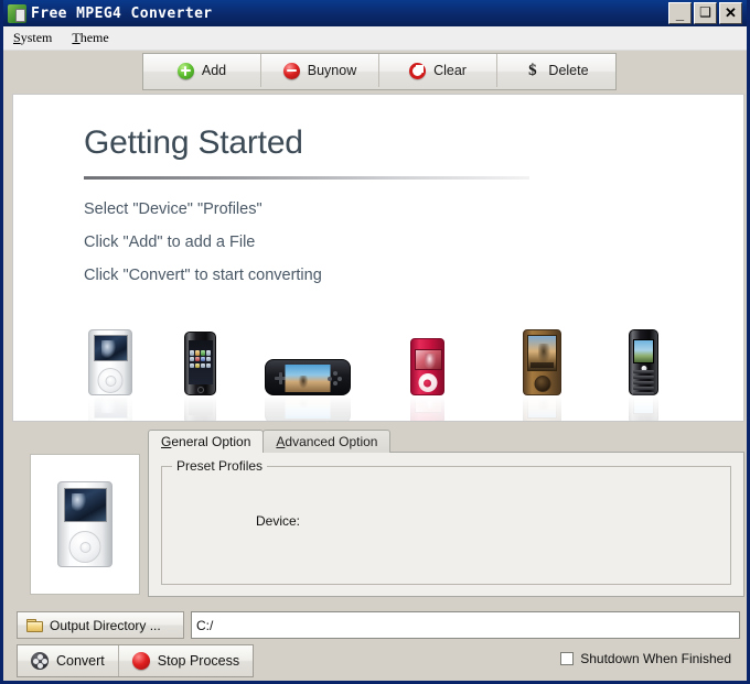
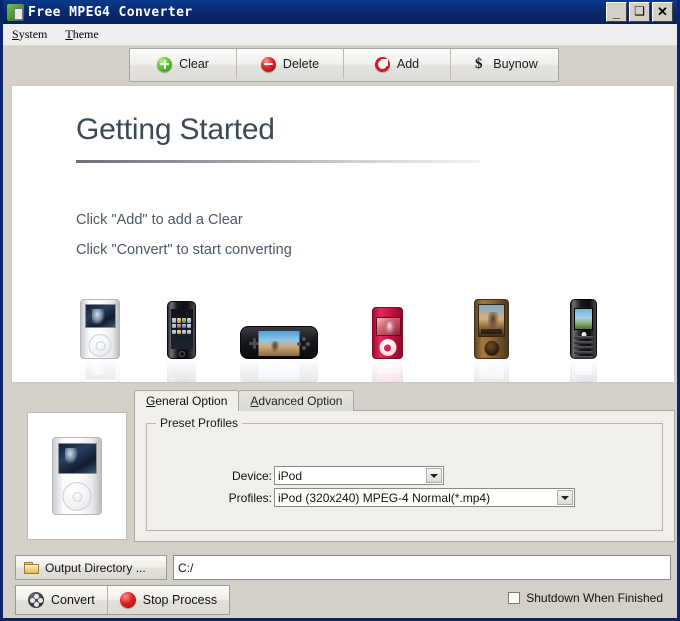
  Free MPEG4 Converter
  _
  ❑
  ✕
  System
  Theme
- Add
+ Clear
- Buynow
+ Delete
- Clear
+ Add
  $
- Delete
+ Buynow
  Getting Started
- Select "Device" "Profiles"
- Click "Add" to add a File
+ Click "Add" to add a Clear
  Click "Convert" to start converting
  G
  eneral Option
  A
  dvanced Option
  Preset Profiles
  Device:
+ iPod
+ Profiles:
+ iPod (320x240) MPEG-4 Normal(*.mp4)
  Output Directory ...
  C:/
  Convert
  Stop Process
  Shutdown When Finished
